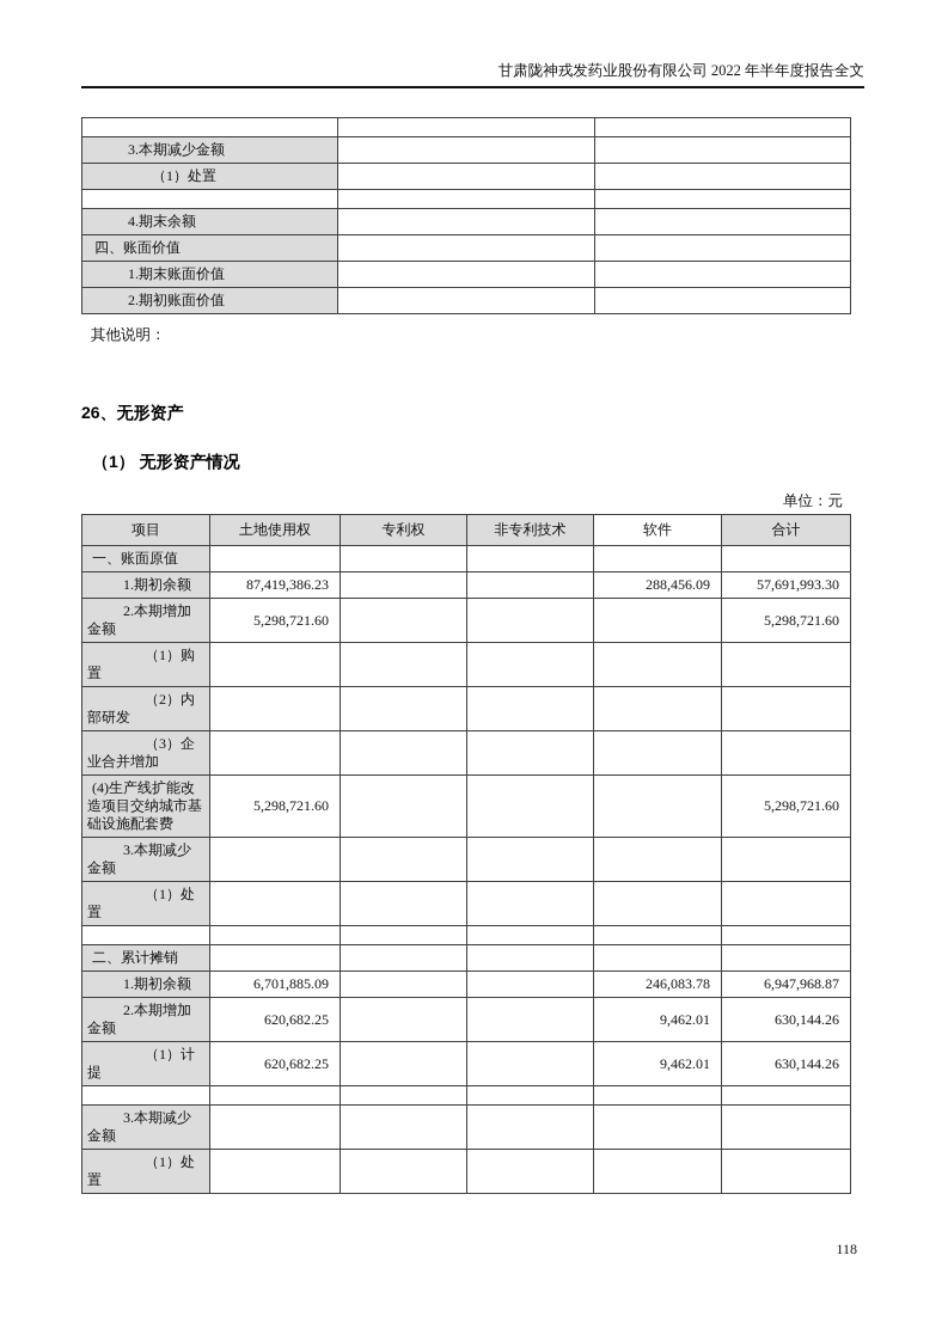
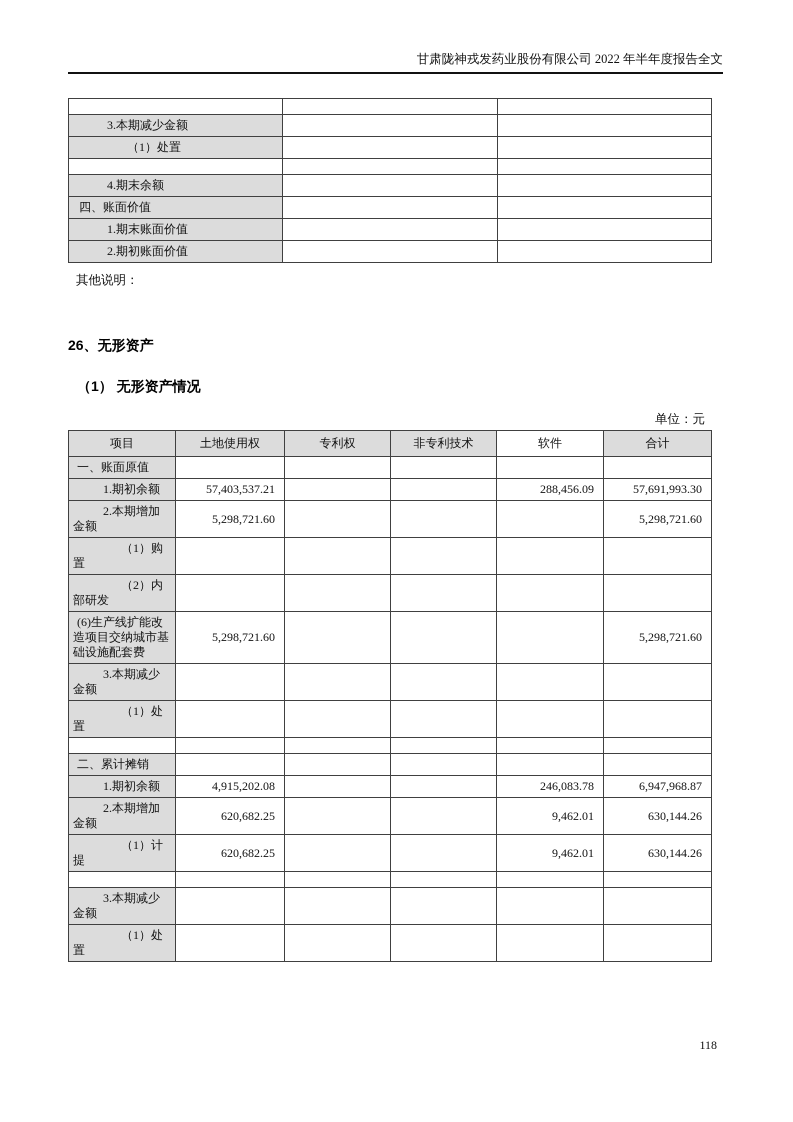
  甘肃陇神戎发药业股份有限公司 2022 年半年度报告全文
  3.本期减少金额
  （1）处置
  4.期末余额
  四、账面价值
  1.期末账面价值
  2.期初账面价值
  其他说明：
  26、无形资产
  （1） 无形资产情况
  单位：元
  项目	土地使用权	专利权	非专利技术	软件	合计
  一、账面原值
- 1.期初余额	87,419,386.23			288,456.09	57,691,993.30
+ 1.期初余额	57,403,537.21			288,456.09	57,691,993.30
  2.本期增加金额	5,298,721.60				5,298,721.60
  （1）购置
  （2）内部研发
- （3）企业合并增加
- (4)生产线扩能改造项目交纳城市基础设施配套费	5,298,721.60				5,298,721.60
+ (6)生产线扩能改造项目交纳城市基础设施配套费	5,298,721.60				5,298,721.60
  3.本期减少金额
  （1）处置
  二、累计摊销
- 1.期初余额	6,701,885.09			246,083.78	6,947,968.87
+ 1.期初余额	4,915,202.08			246,083.78	6,947,968.87
  2.本期增加金额	620,682.25			9,462.01	630,144.26
  （1）计提	620,682.25			9,462.01	630,144.26
  3.本期减少金额
  （1）处置
  118
